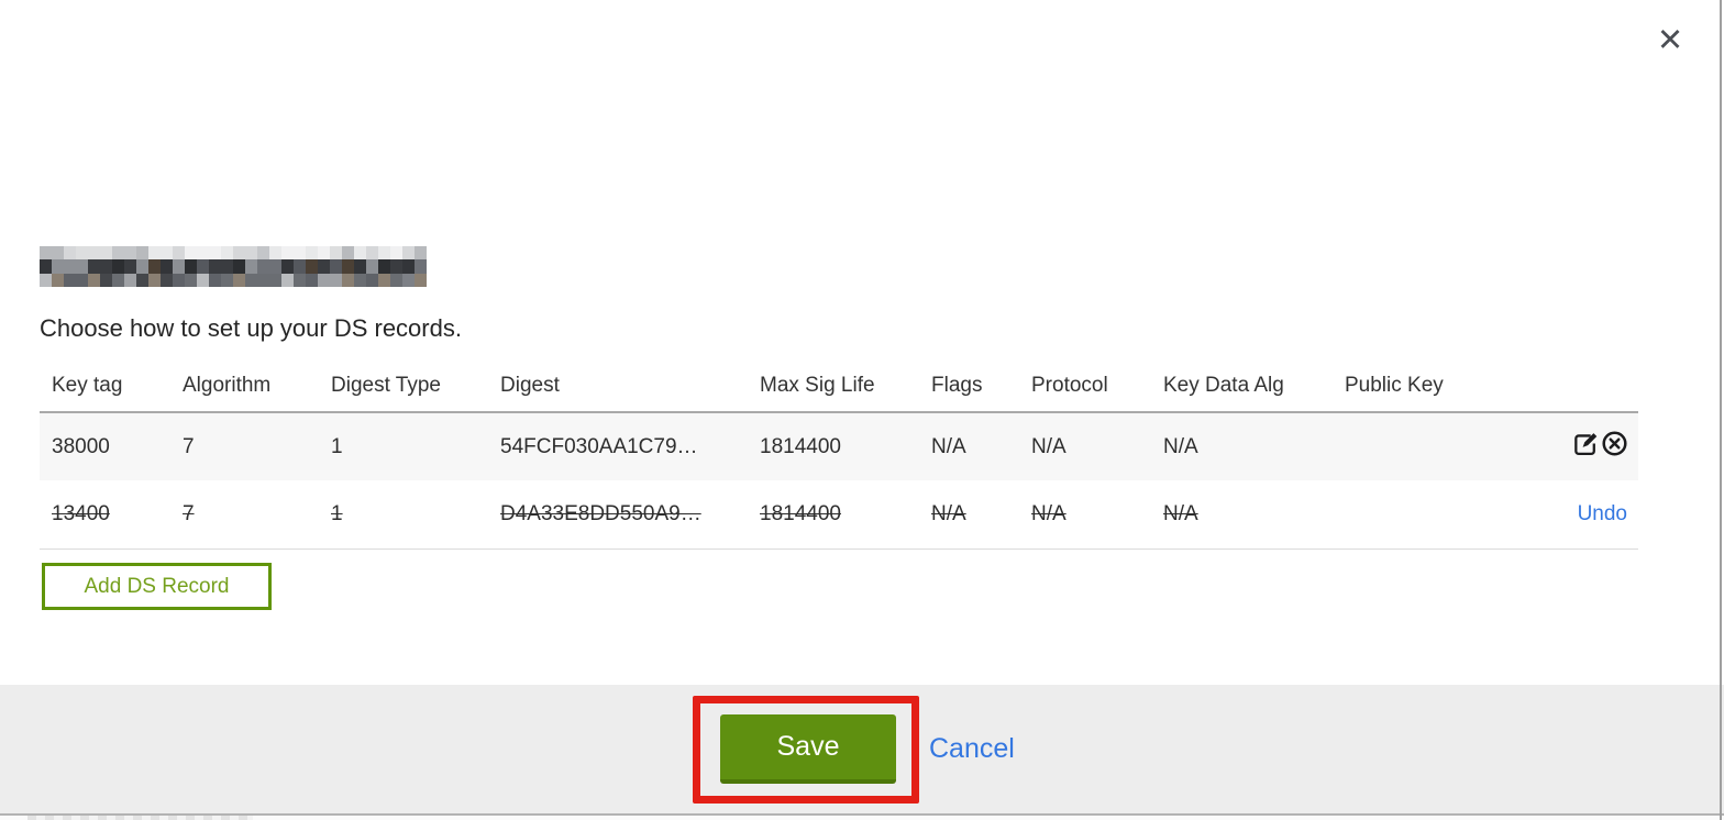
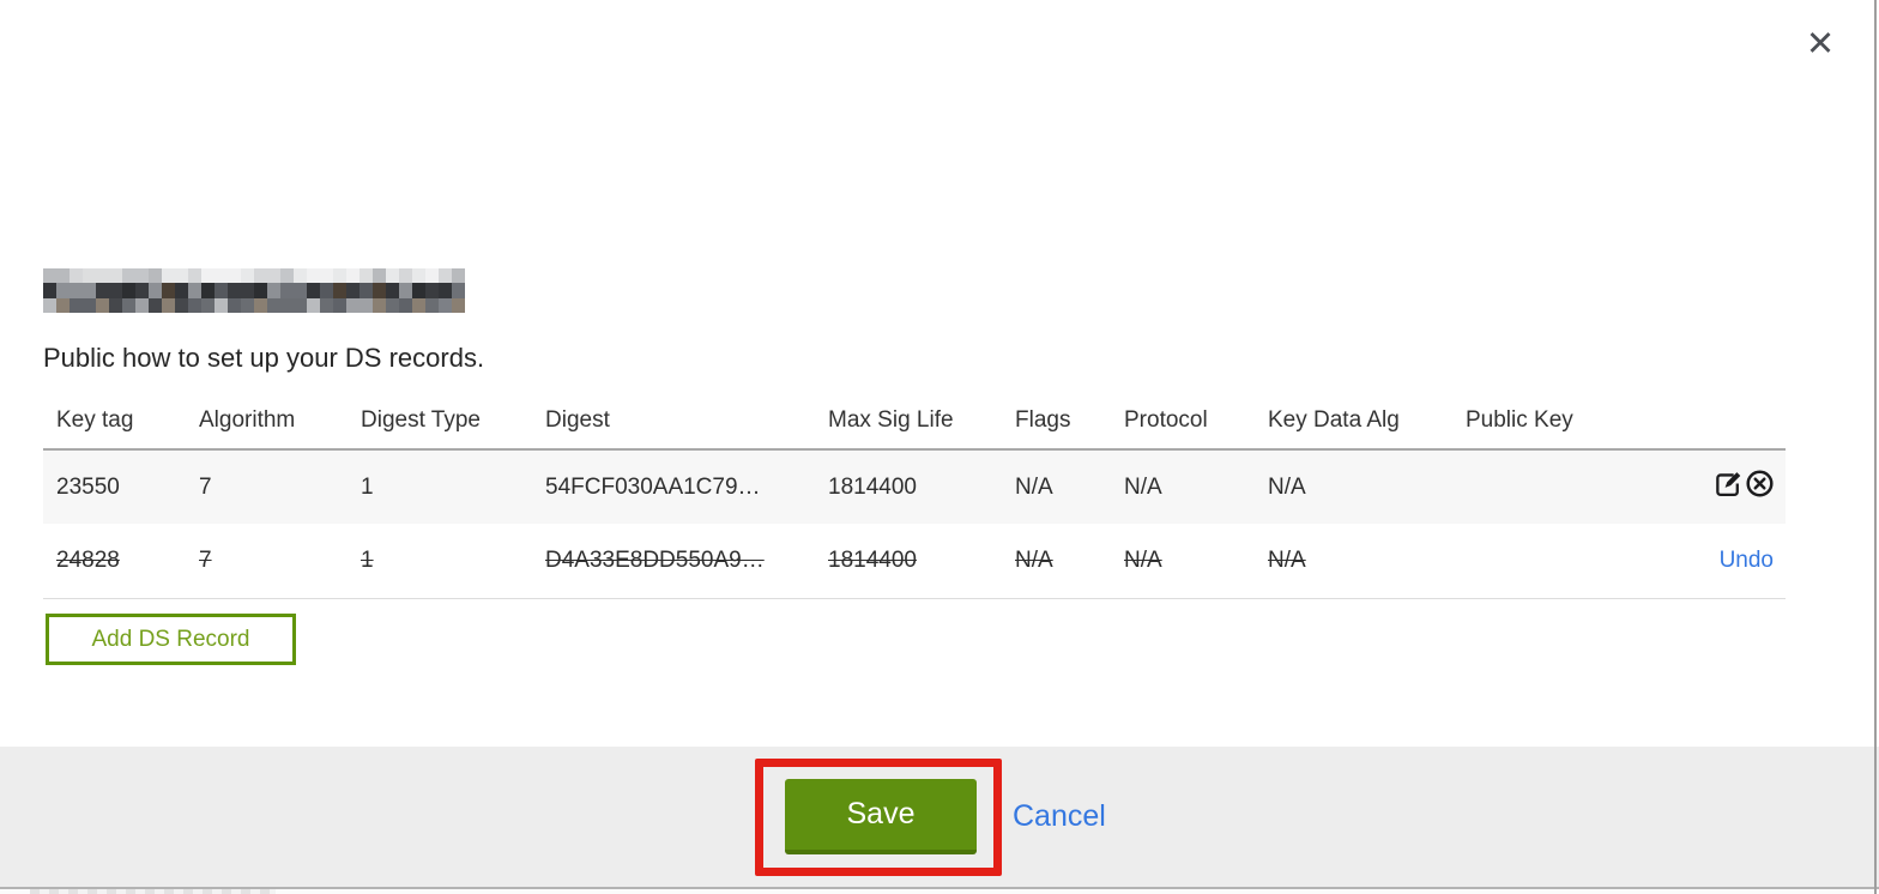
  ✕
- Choose how to set up your DS records.
+ Public how to set up your DS records.
  Key tag	Algorithm	Digest Type	Digest	Max Sig Life	Flags	Protocol	Key Data Alg	Public Key
- 38000	7	1	54FCF030AA1C79…	1814400	N/A	N/A	N/A
+ 23550	7	1	54FCF030AA1C79…	1814400	N/A	N/A	N/A
- 13400	7	1	D4A33E8DD550A9…	1814400	N/A	N/A	N/A		Undo
+ 24828	7	1	D4A33E8DD550A9…	1814400	N/A	N/A	N/A		Undo
  Add DS Record
  Save
  Cancel
